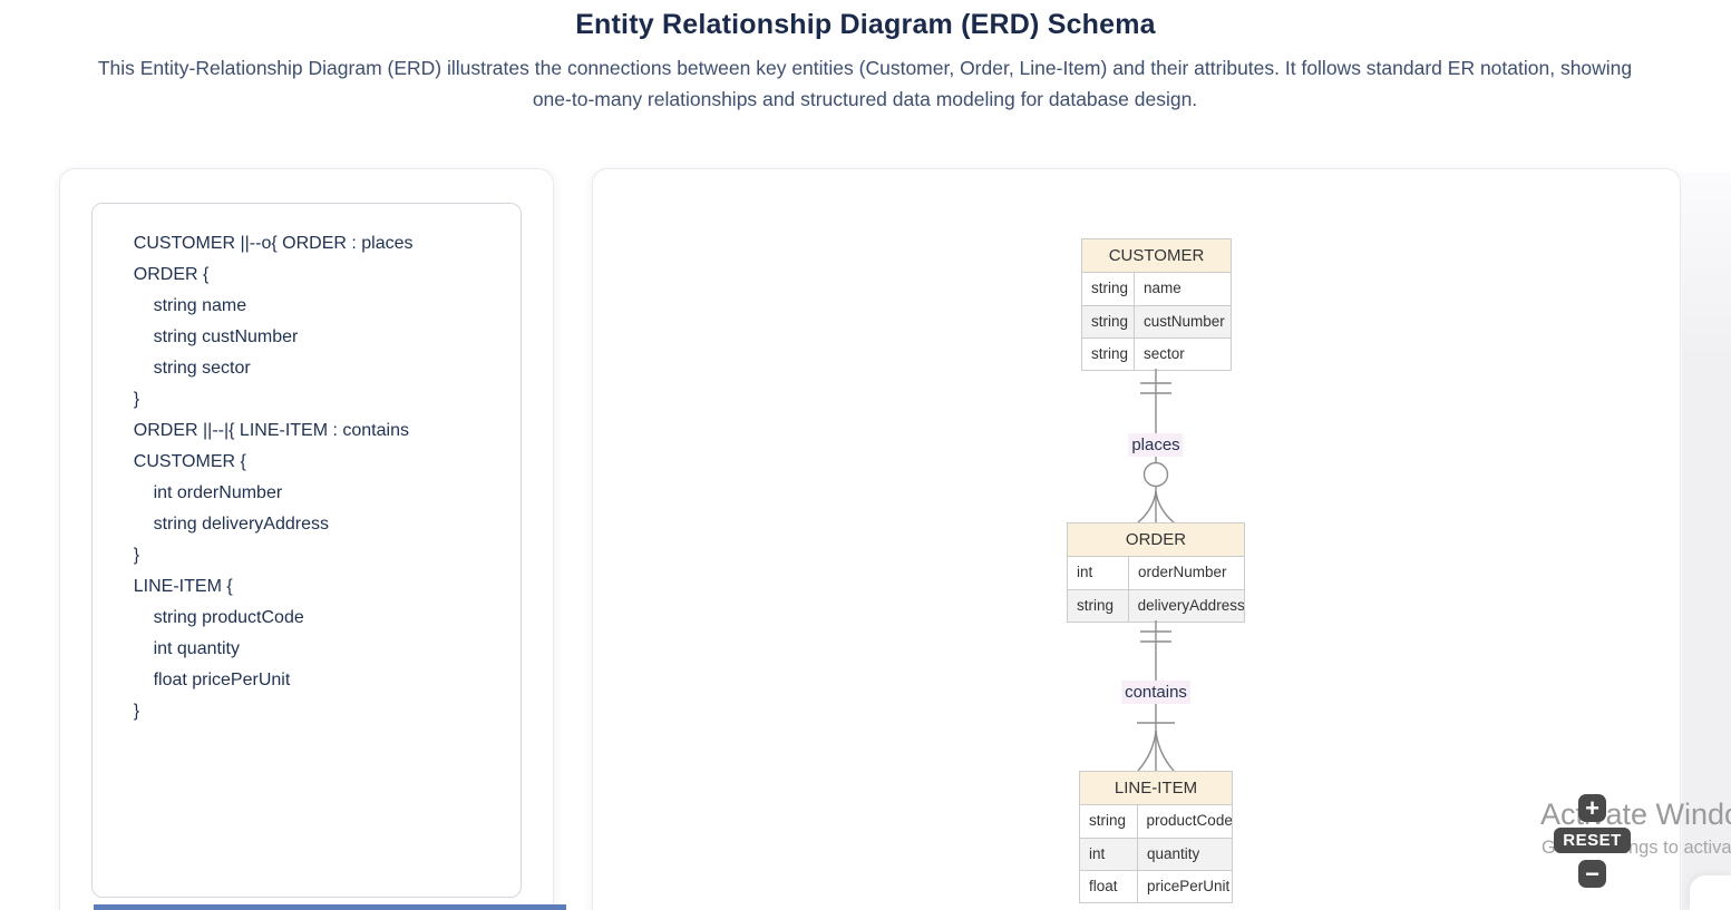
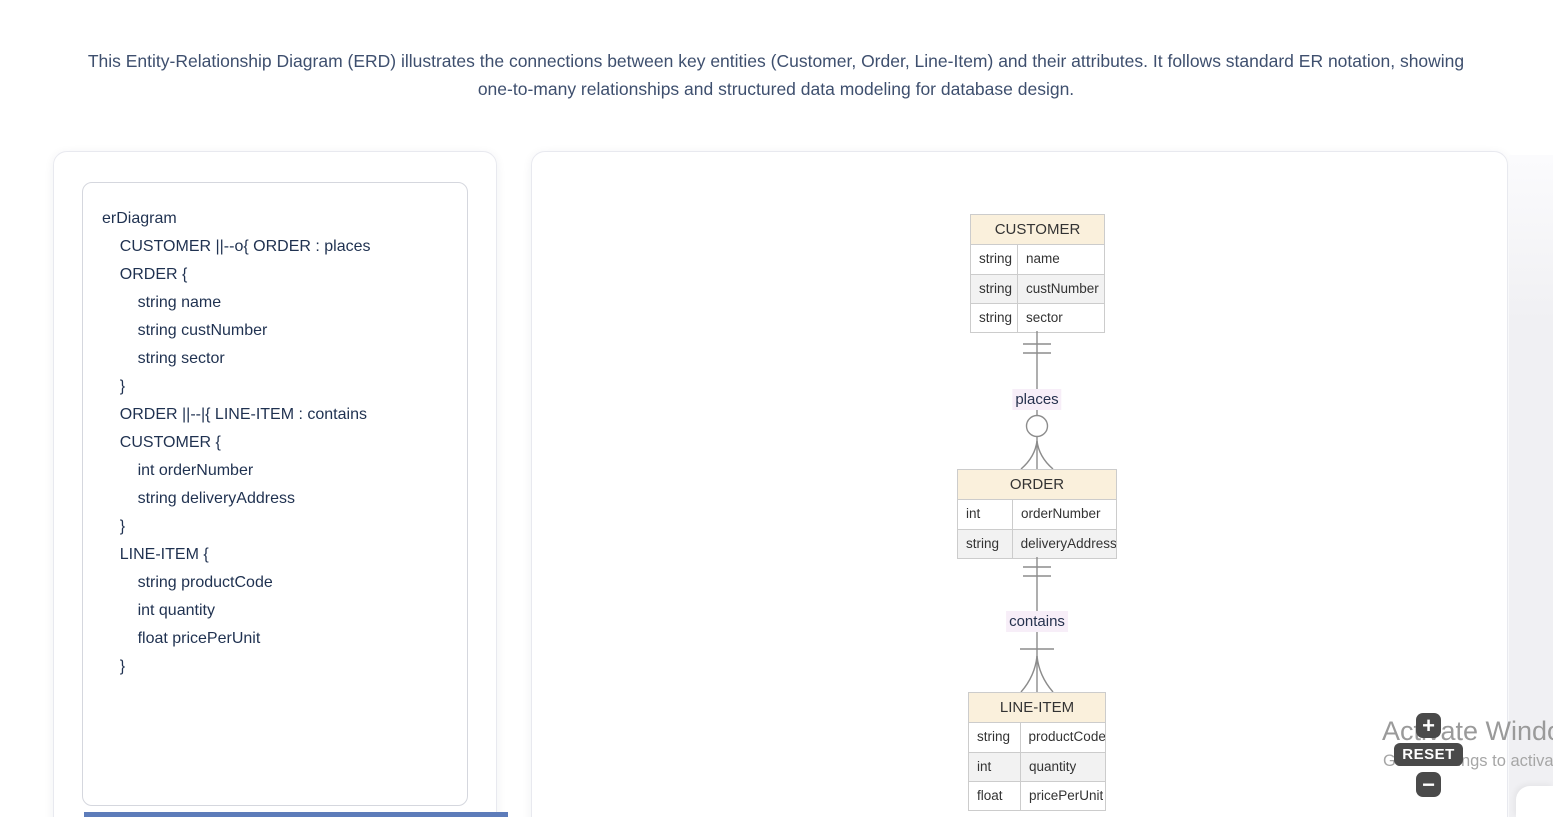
- Entity Relationship Diagram (ERD) Schema
  This Entity-Relationship Diagram (ERD) illustrates the connections between key entities (Customer, Order, Line-Item) and their attributes. It follows standard ER notation, showing one-to-many relationships and structured data modeling for database design.
+ erDiagram
  CUSTOMER ||--o{ ORDER : places
  ORDER {
  string name
  string custNumber
  string sector
  }
  ORDER ||--|{ LINE-ITEM : contains
  CUSTOMER {
  int orderNumber
  string deliveryAddress
  }
  LINE-ITEM {
  string productCode
  int quantity
  float pricePerUnit
  }
  CUSTOMER
  string
  name
  string
  custNumber
  string
  sector
  places
  ORDER
  int
  orderNumber
  string
  deliveryAddress
  contains
  LINE-ITEM
  string
  productCode
  int
  quantity
  float
  pricePerUnit
  +
  RESET
  −
